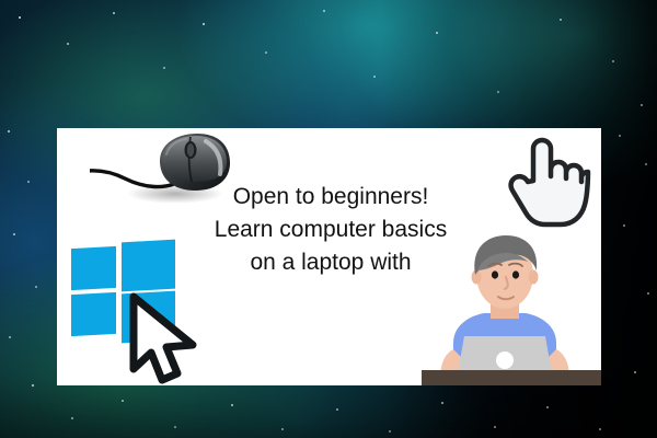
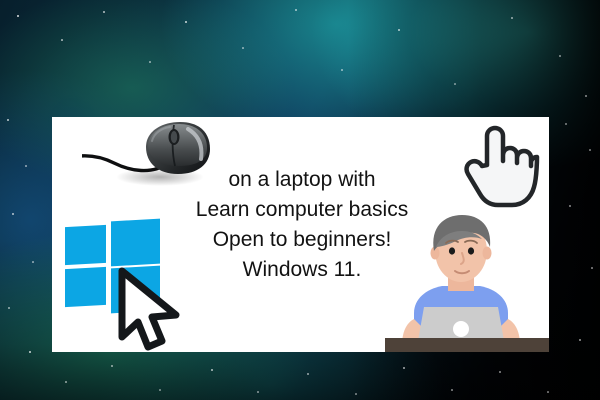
- Open to beginners!
+ on a laptop with
  Learn computer basics
- on a laptop with
+ Open to beginners!
+ Windows 11.
